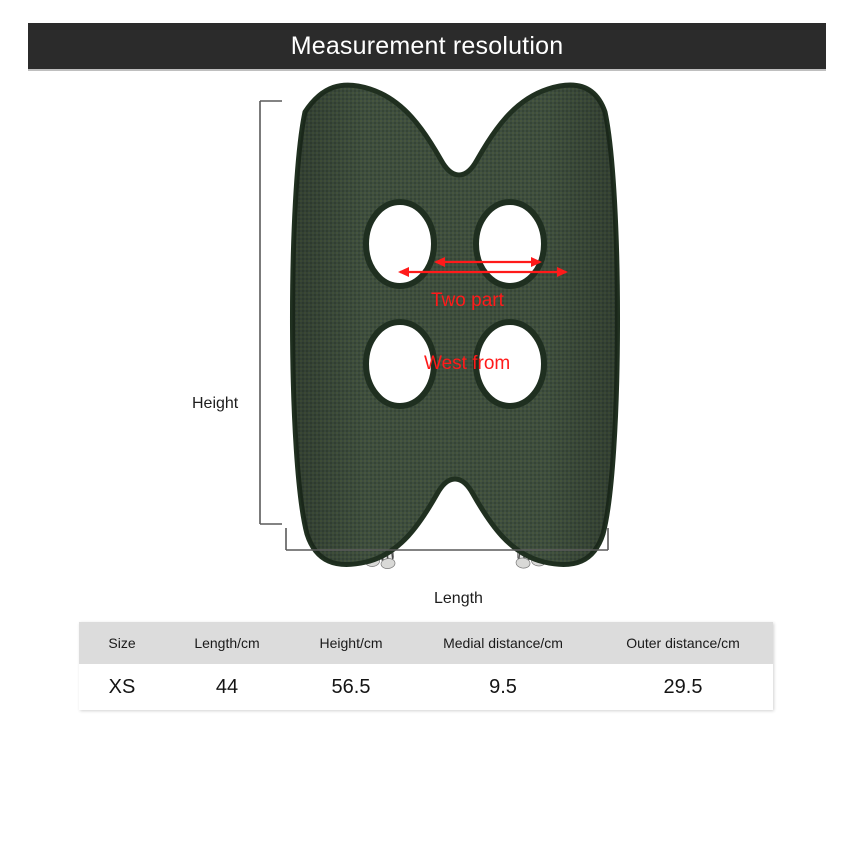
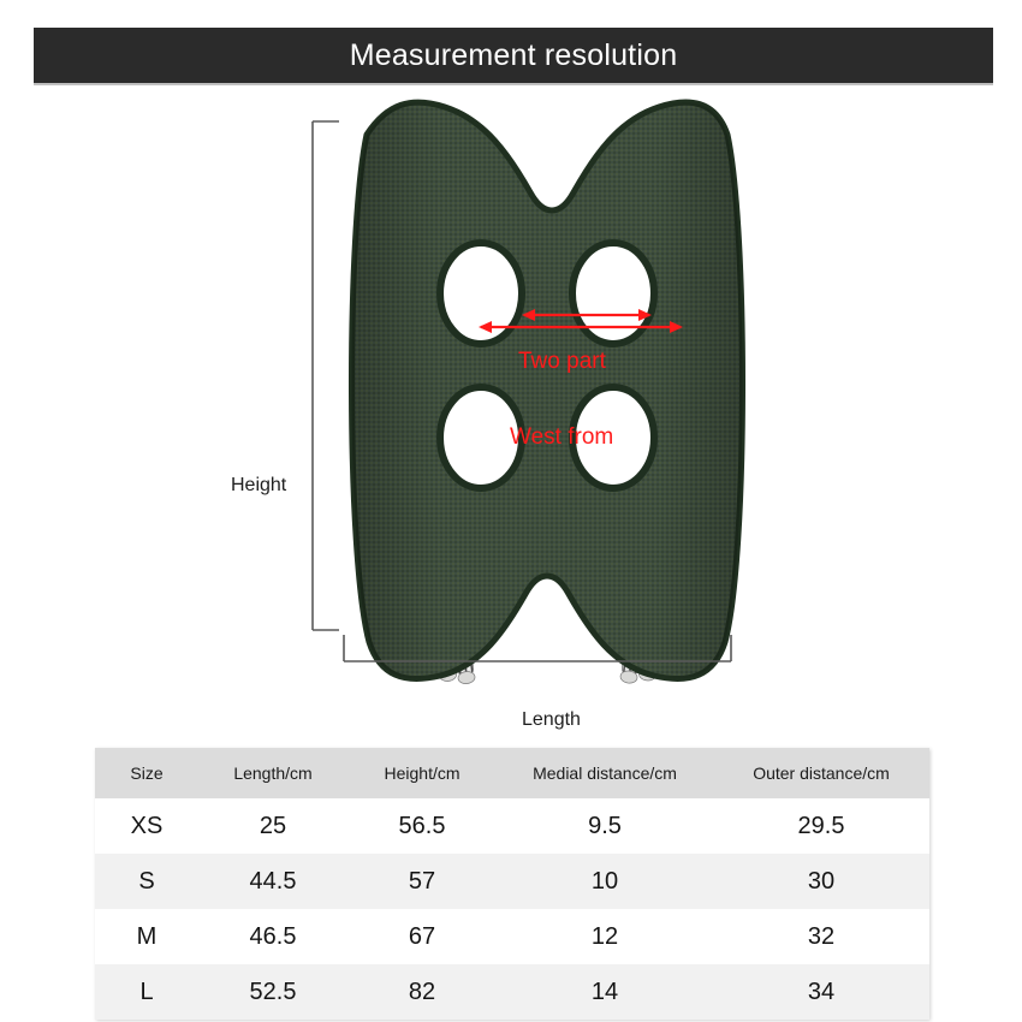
  Measurement resolution
  Two part
  West from
  Height
  Length
  Size	Length/cm	Height/cm	Medial distance/cm	Outer distance/cm
- XS	44	56.5	9.5	29.5
+ XS	25	56.5	9.5	29.5
+ S	44.5	57	10	30
+ M	46.5	67	12	32
+ L	52.5	82	14	34
